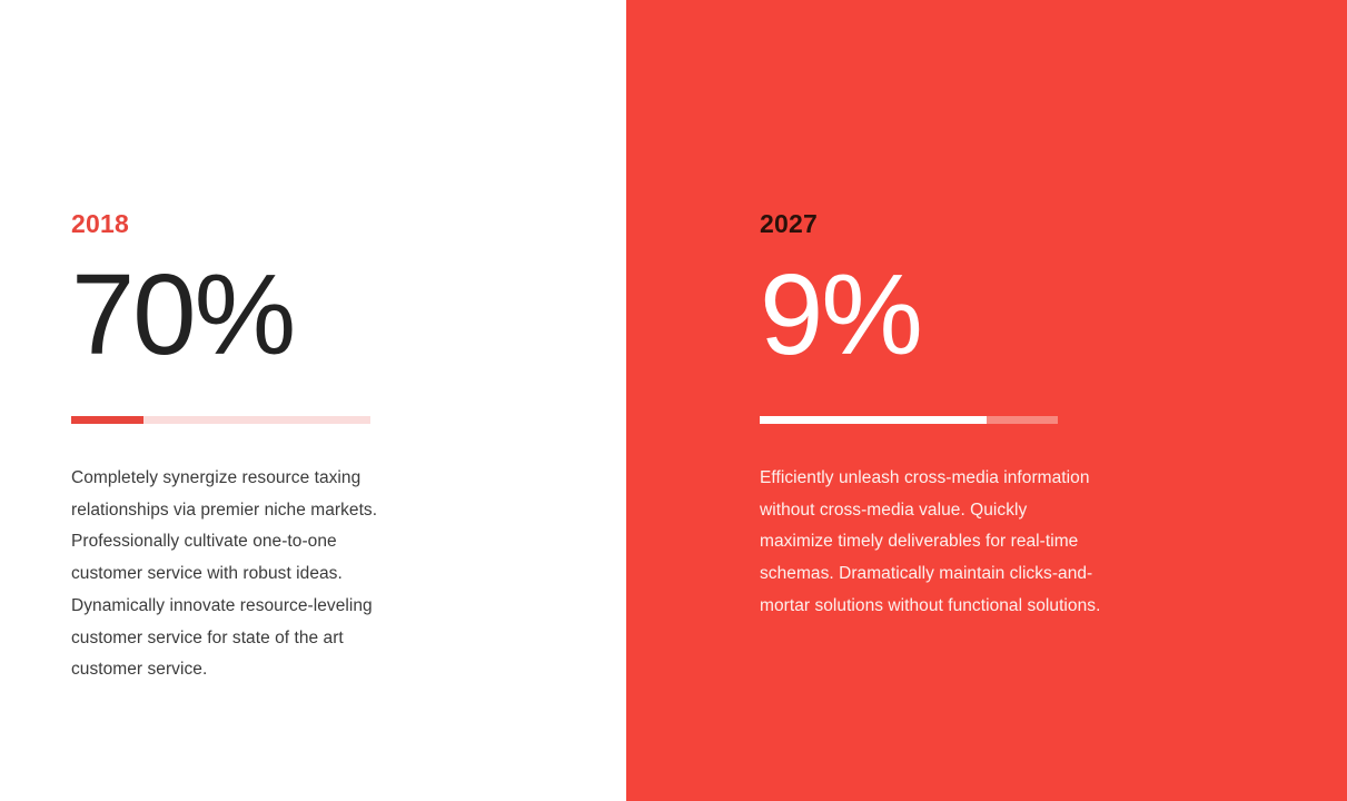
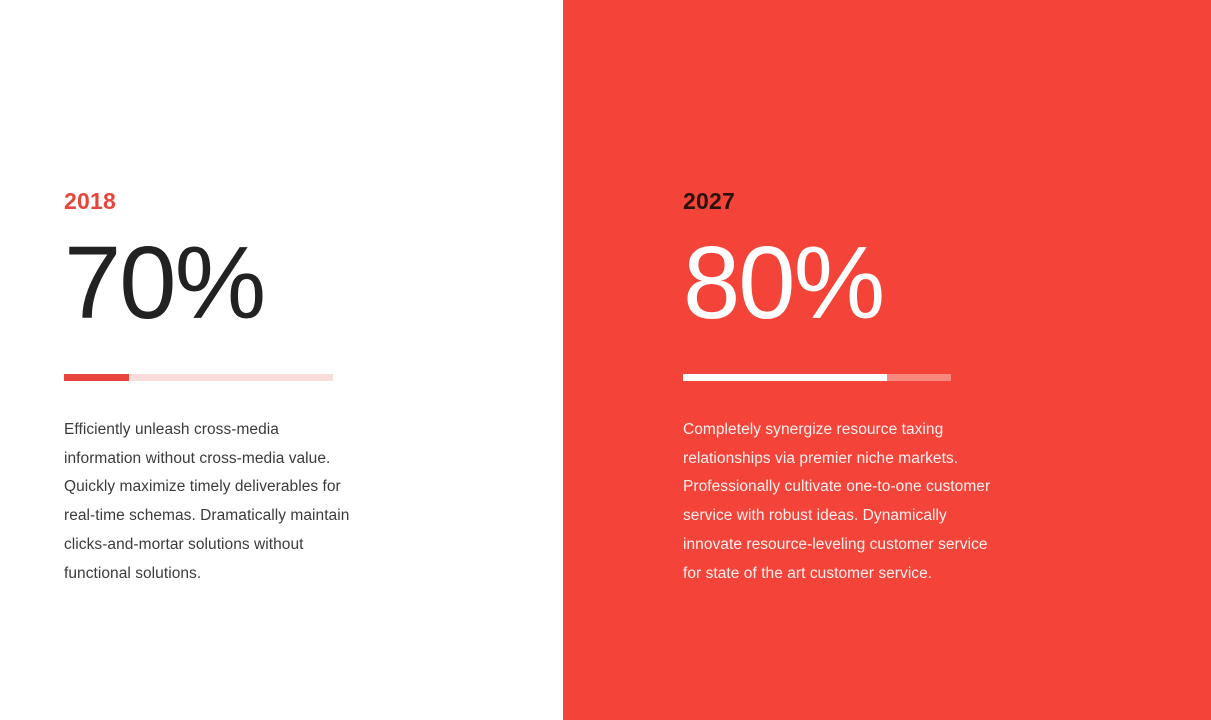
  2018
  70%
- Completely synergize resource taxing relationships via premier niche markets. Professionally cultivate one-to-one customer service with robust ideas. Dynamically innovate resource-leveling customer service for state of the art customer service.
+ Efficiently unleash cross-media information without cross-media value. Quickly maximize timely deliverables for real-time schemas. Dramatically maintain clicks-and-mortar solutions without functional solutions.
  2027
- 9%
+ 80%
- Efficiently unleash cross-media information without cross-media value. Quickly maximize timely deliverables for real-time schemas. Dramatically maintain clicks-and-mortar solutions without functional solutions.
+ Completely synergize resource taxing relationships via premier niche markets. Professionally cultivate one-to-one customer service with robust ideas. Dynamically innovate resource-leveling customer service for state of the art customer service.
